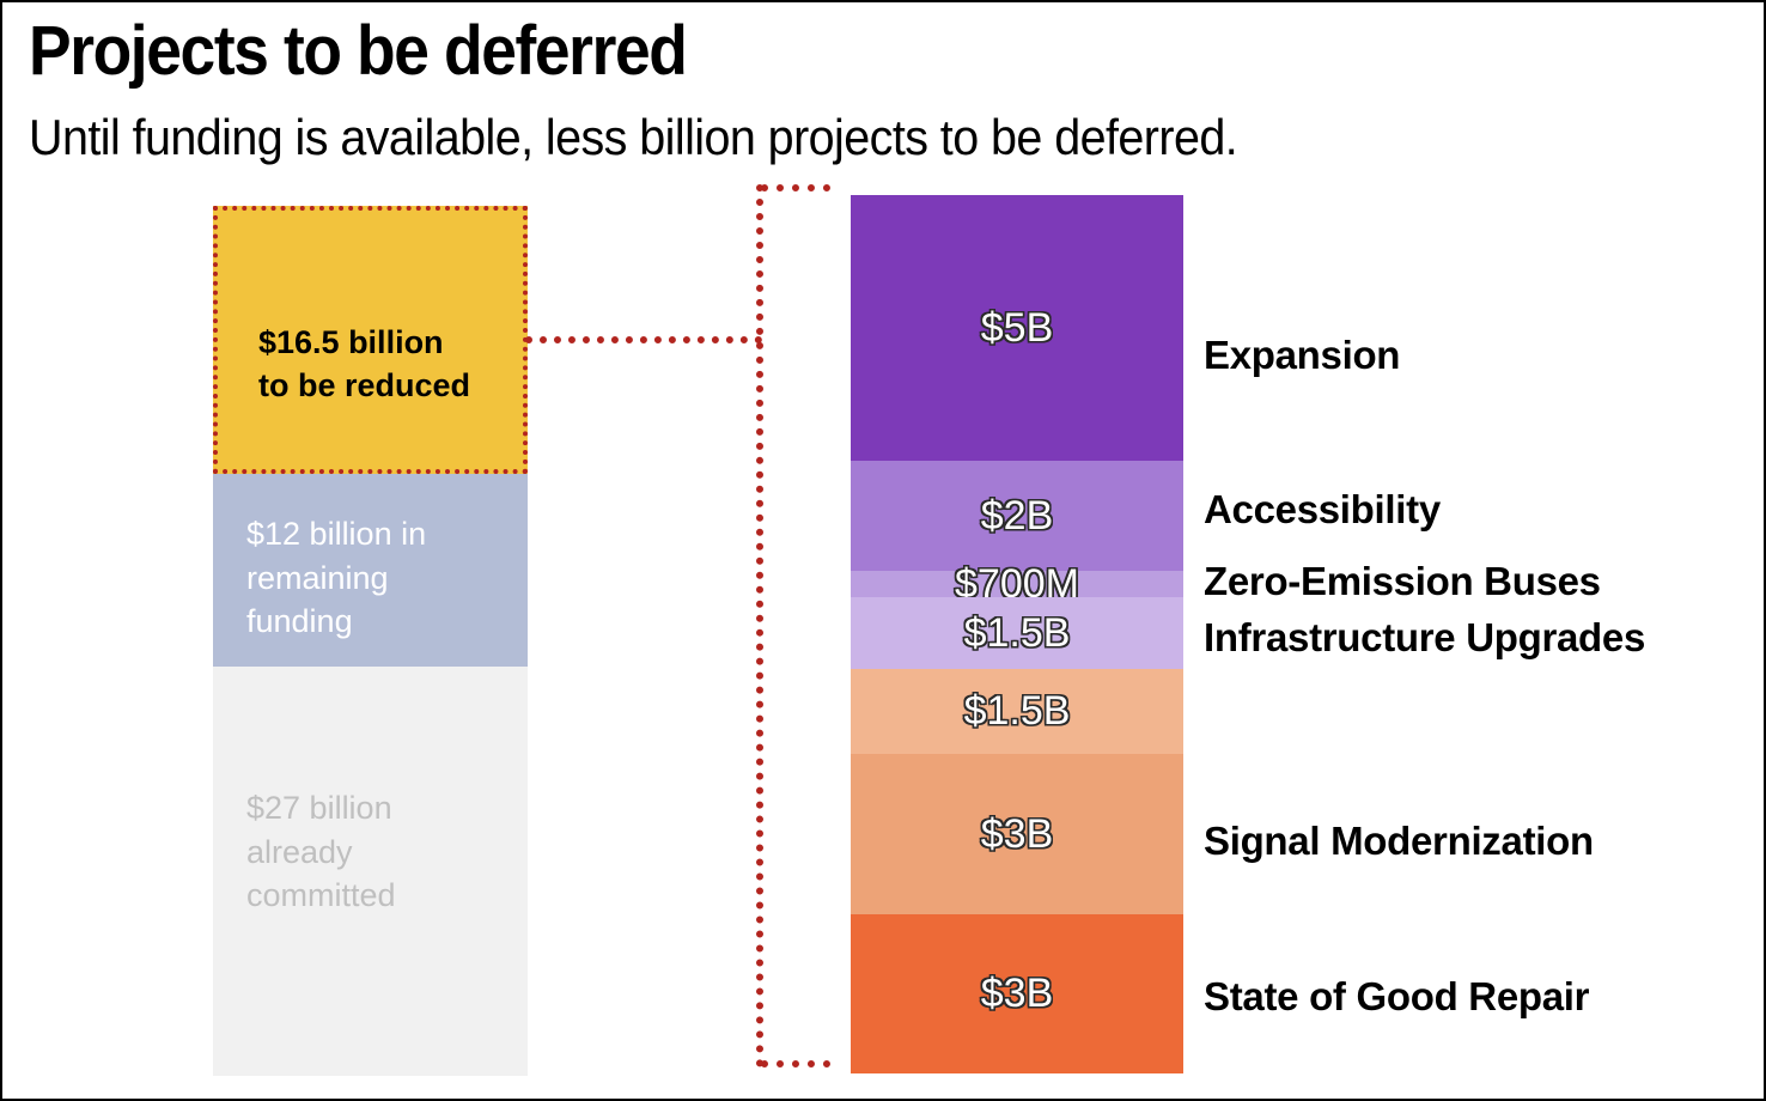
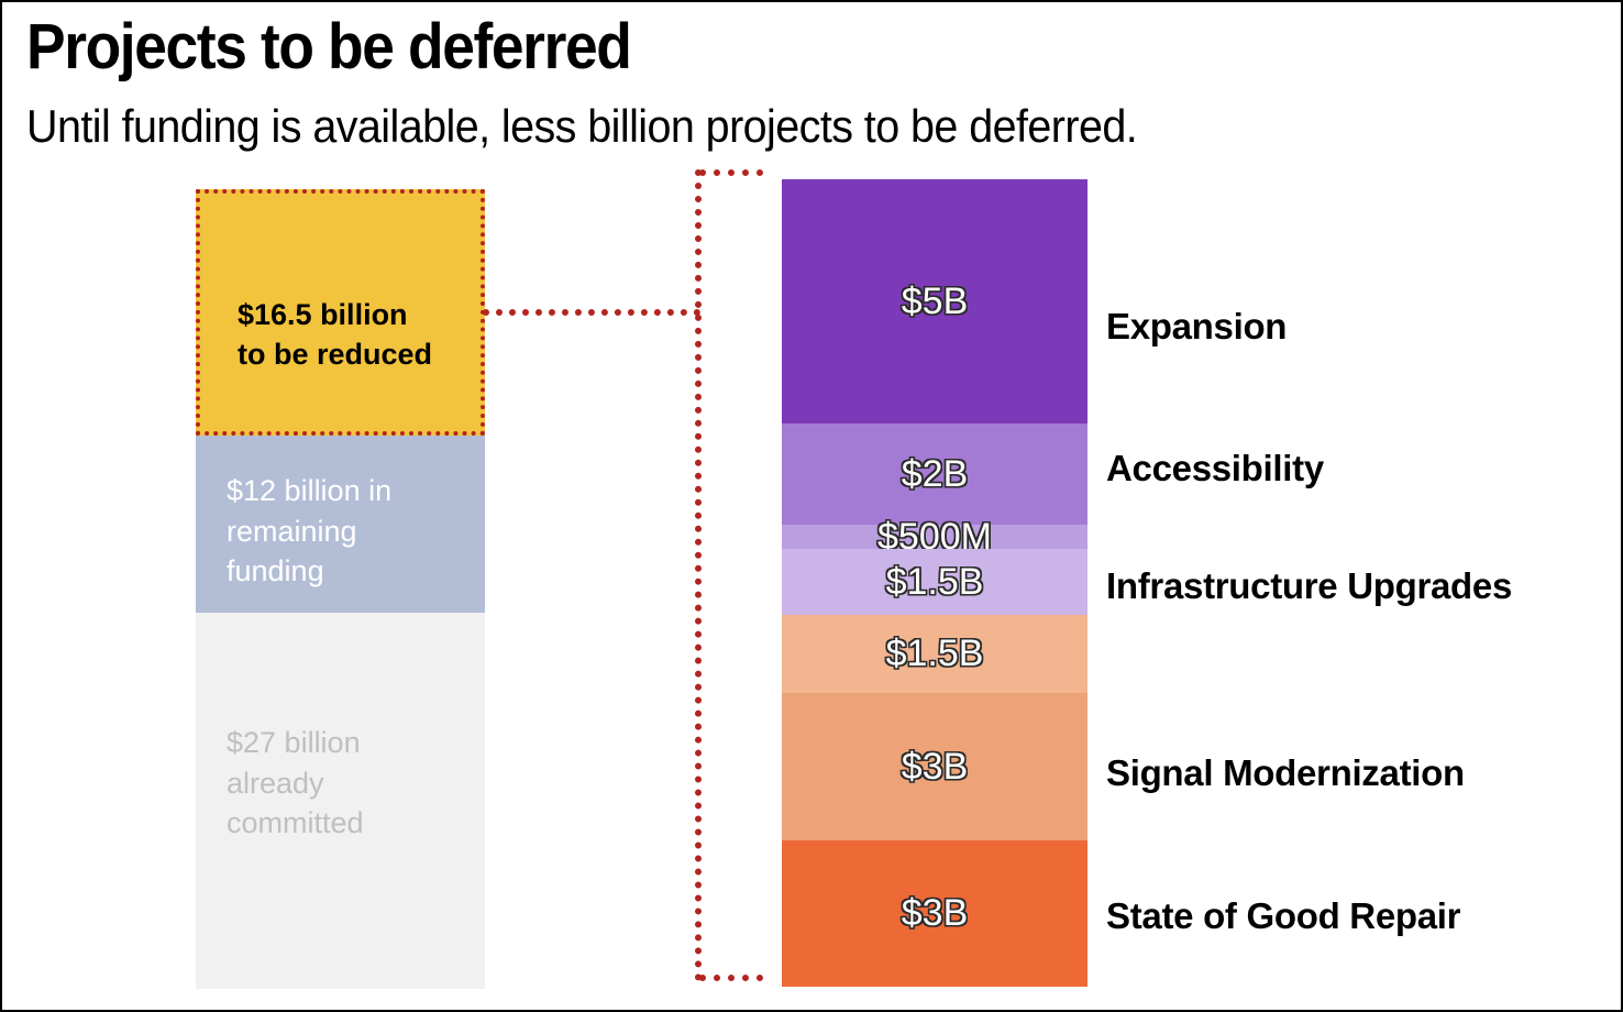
  Projects to be deferred
  Until funding is available, less billion projects to be deferred.
  $16.5 billion
  to be reduced
  $12 billion in
  remaining
  funding
  $27 billion
  already
  committed
  $5B
  $2B
- $700M
+ $500M
  $1.5B
  $1.5B
  $3B
  $3B
  Expansion
  Accessibility
- Zero-Emission Buses
  Infrastructure Upgrades
  Signal Modernization
  State of Good Repair
